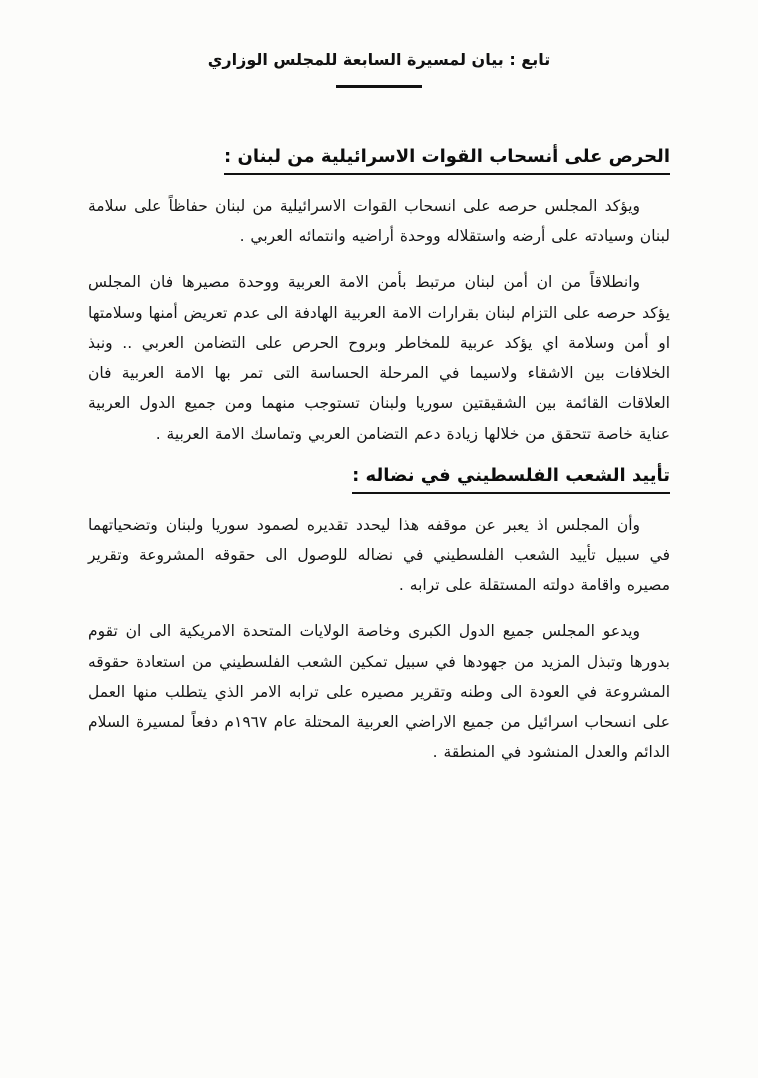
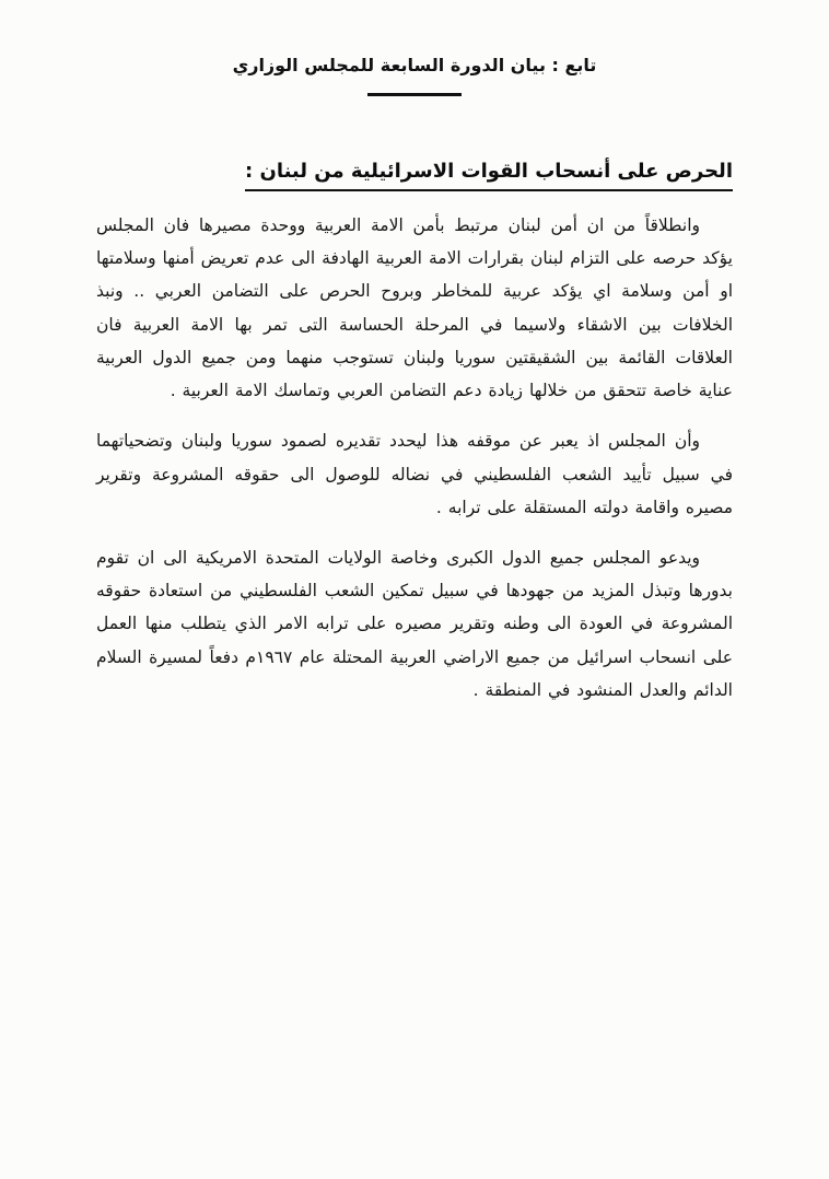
- تابع : بيان لمسيرة السابعة للمجلس الوزاري
+ تابع : بيان الدورة السابعة للمجلس الوزاري
  الحرص على أنسحاب القوات الاسرائيلية من لبنان :
- ويؤكد المجلس حرصه على انسحاب القوات الاسرائيلية من لبنان حفاظاً على سلامة لبنان وسيادته على أرضه واستقلاله ووحدة أراضيه وانتمائه العربي .
  وانطلاقاً من ان أمن لبنان مرتبط بأمن الامة العربية ووحدة مصيرها فان المجلس يؤكد حرصه على التزام لبنان بقرارات الامة العربية الهادفة الى عدم تعريض أمنها وسلامتها او أمن وسلامة اي يؤكد عربية للمخاطر وبروح الحرص على التضامن العربي .. ونبذ الخلافات بين الاشقاء ولاسيما في المرحلة الحساسة التى تمر بها الامة العربية فان العلاقات القائمة بين الشقيقتين سوريا ولبنان تستوجب منهما ومن جميع الدول العربية عناية خاصة تتحقق من خلالها زيادة دعم التضامن العربي وتماسك الامة العربية .
- تأييد الشعب الفلسطيني في نضاله :
  وأن المجلس اذ يعبر عن موقفه هذا ليحدد تقديره لصمود سوريا ولبنان وتضحياتهما في سبيل تأييد الشعب الفلسطيني في نضاله للوصول الى حقوقه المشروعة وتقرير مصيره واقامة دولته المستقلة على ترابه .
  ويدعو المجلس جميع الدول الكبرى وخاصة الولايات المتحدة الامريكية الى ان تقوم بدورها وتبذل المزيد من جهودها في سبيل تمكين الشعب الفلسطيني من استعادة حقوقه المشروعة في العودة الى وطنه وتقرير مصيره على ترابه الامر الذي يتطلب منها العمل على انسحاب اسرائيل من جميع الاراضي العربية المحتلة عام ١٩٦٧م دفعاً لمسيرة السلام الدائم والعدل المنشود في المنطقة .
